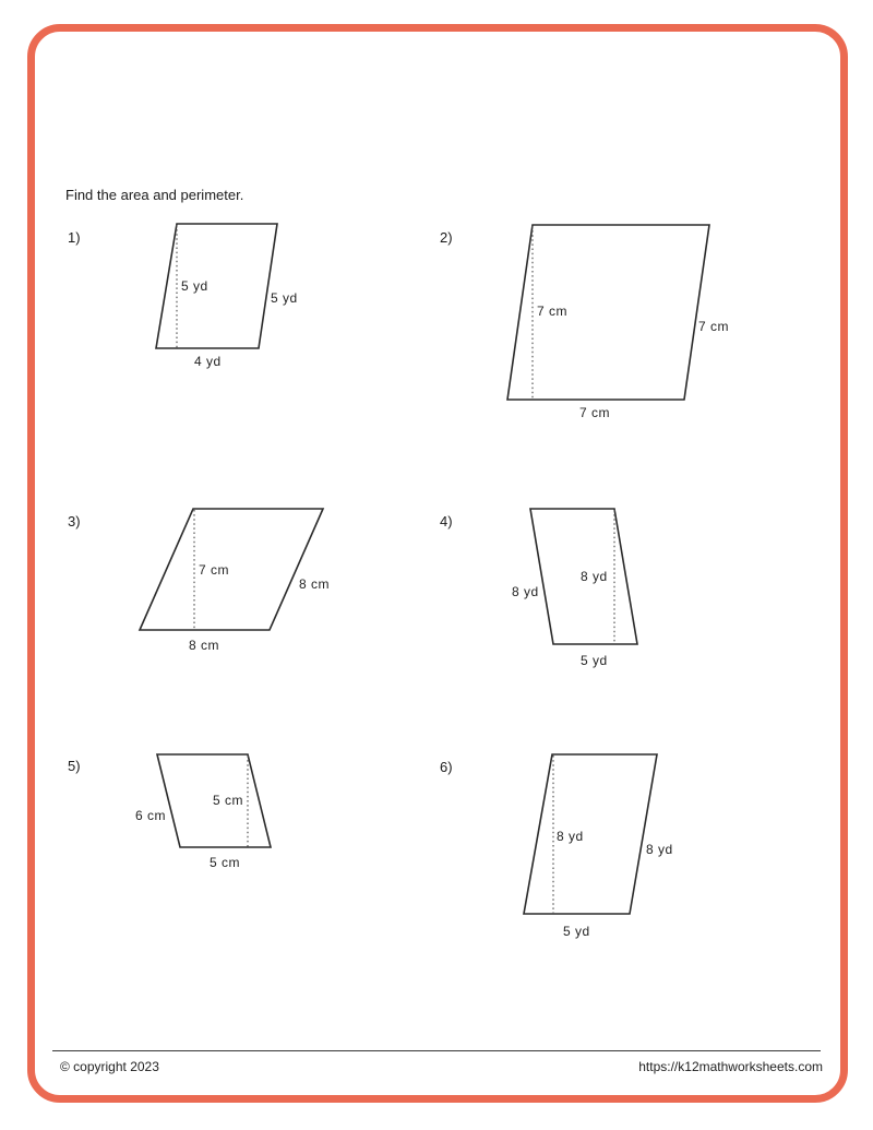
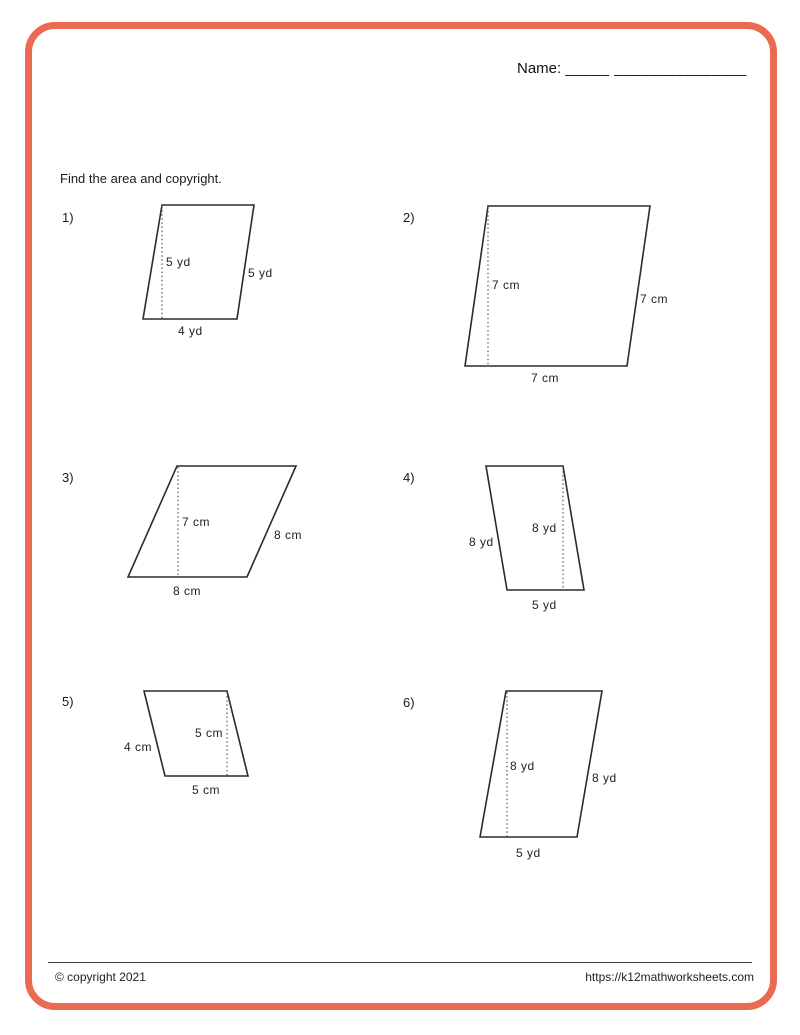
+ Name: _____ _______________
- Find the area and perimeter.
+ Find the area and copyright.
  1)
  2)
  3)
  4)
  5)
  6)
  5 yd
  5 yd
  4 yd
  7 cm
  7 cm
  7 cm
  7 cm
  8 cm
  8 cm
  8 yd
  8 yd
  5 yd
  5 cm
- 6 cm
+ 4 cm
  5 cm
  8 yd
  8 yd
  5 yd
- © copyright 2023
+ © copyright 2021
  https://k12mathworksheets.com
